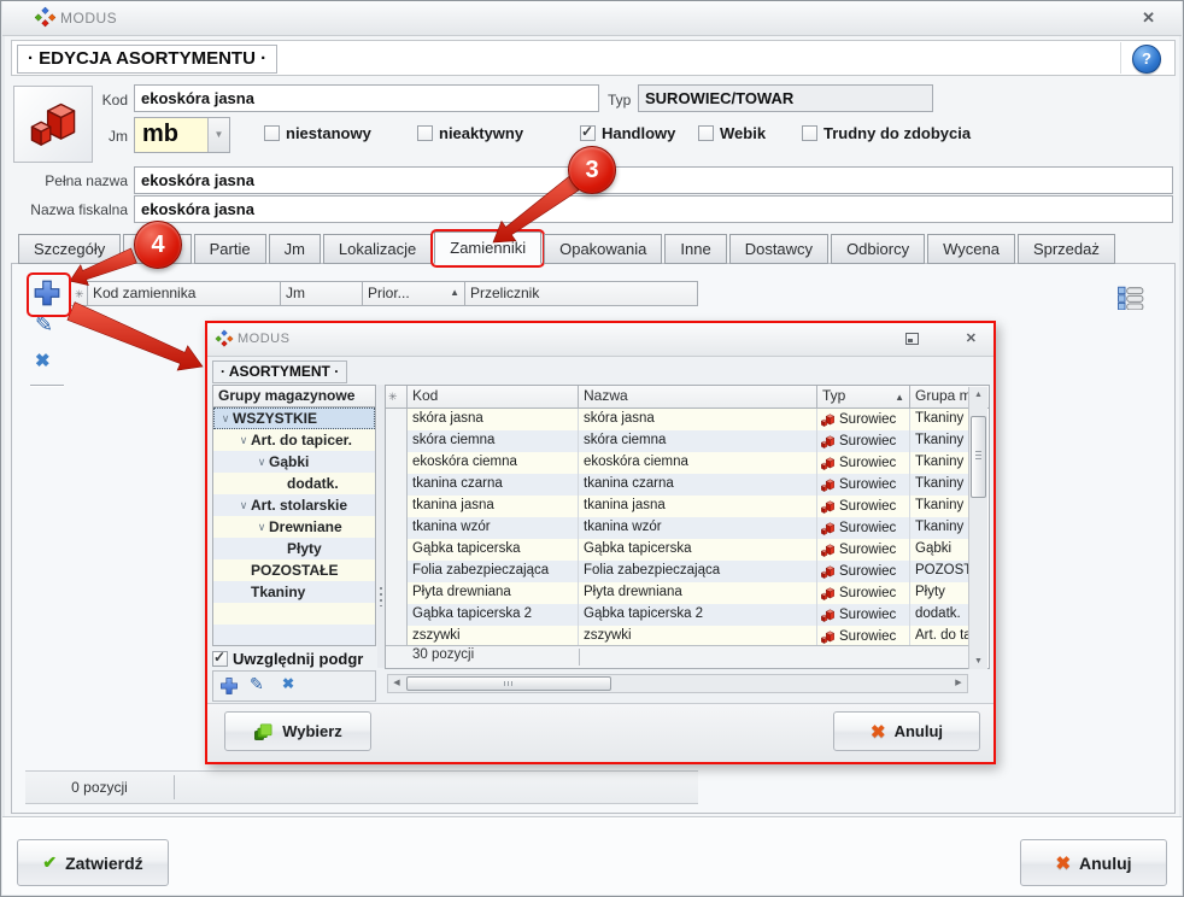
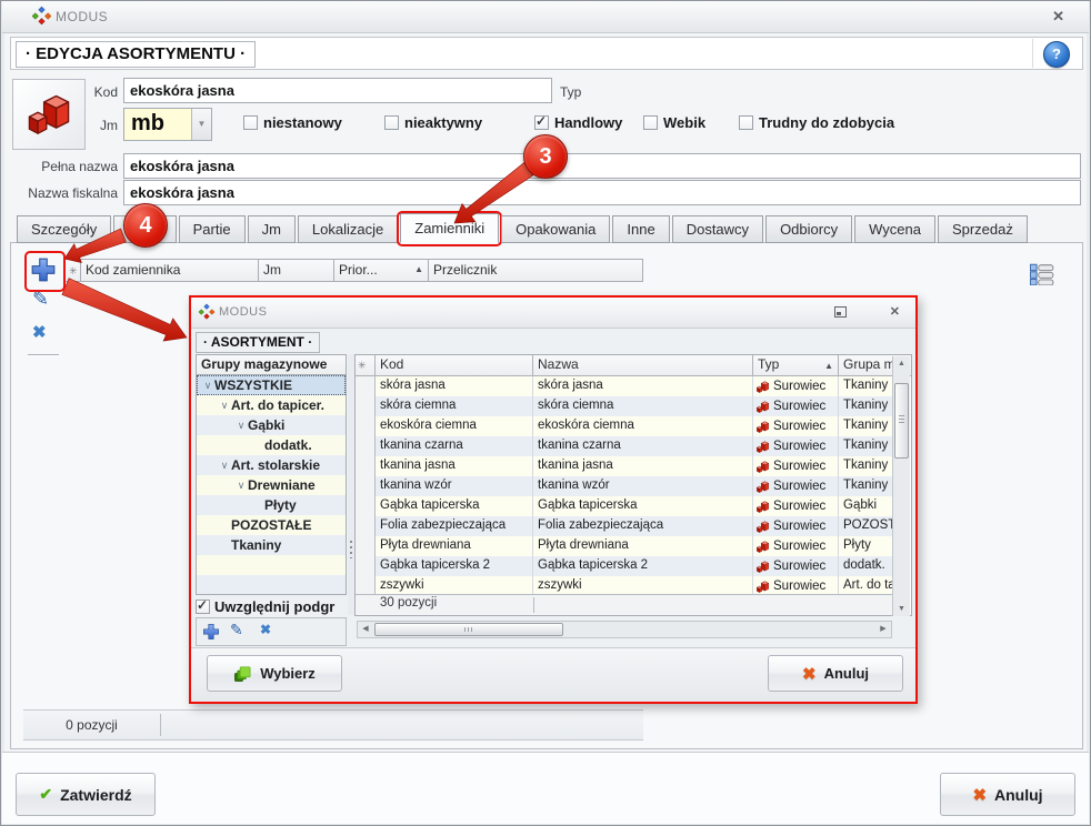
  MODUS
  ✕
  · EDYCJA ASORTYMENTU ·
  ?
  Kod
  ekoskóra jasna
  Typ
- SUROWIEC/TOWAR
  Jm
  mb
  ▼
  niestanowy
  nieaktywny
  Handlowy
  Webik
  Trudny do zdobycia
  Pełna nazwa
  ekoskóra jasna
  Nazwa fiskalna
  ekoskóra jasna
  Szczegóły
  Partie
  Jm
  Lokalizacje
  Zamienniki
  Opakowania
  Inne
  Dostawcy
  Odbiorcy
  Wycena
  Sprzedaż
  ✎
  ✖
  ✳
  Kod zamiennika
  Jm
  Prior...
  ▲
  Przelicznik
  0 pozycji
  MODUS
  ✕
  · ASORTYMENT ·
  Grupy magazynowe
  ∨
  WSZYSTKIE
  ∨
  Art. do tapicer.
  ∨
  Gąbki
  dodatk.
  ∨
  Art. stolarskie
  ∨
  Drewniane
  Płyty
  POZOSTAŁE
  Tkaniny
  Uwzględnij podgr
  ✎
  ✖
  ✳
  Kod
  Nazwa
  Typ
  ▲
  Grupa m
  skóra jasna
  skóra jasna
  Surowiec
  Tkaniny
  skóra ciemna
  skóra ciemna
  Surowiec
  Tkaniny
  ekoskóra ciemna
  ekoskóra ciemna
  Surowiec
  Tkaniny
  tkanina czarna
  tkanina czarna
  Surowiec
  Tkaniny
  tkanina jasna
  tkanina jasna
  Surowiec
  Tkaniny
  tkanina wzór
  tkanina wzór
  Surowiec
  Tkaniny
  Gąbka tapicerska
  Gąbka tapicerska
  Surowiec
  Gąbki
  Folia zabezpieczająca
  Folia zabezpieczająca
  Surowiec
  POZOS
  Płyta drewniana
  Płyta drewniana
  Surowiec
  Płyty
  Gąbka tapicerska 2
  Gąbka tapicerska 2
  Surowiec
  dodatk.
  zszywki
  zszywki
  Surowiec
  Art. do t
  30 pozycji
  Wybierz
  ✖
  Anuluj
  ✔
  Zatwierdź
  ✖
  Anuluj
  3
  4
